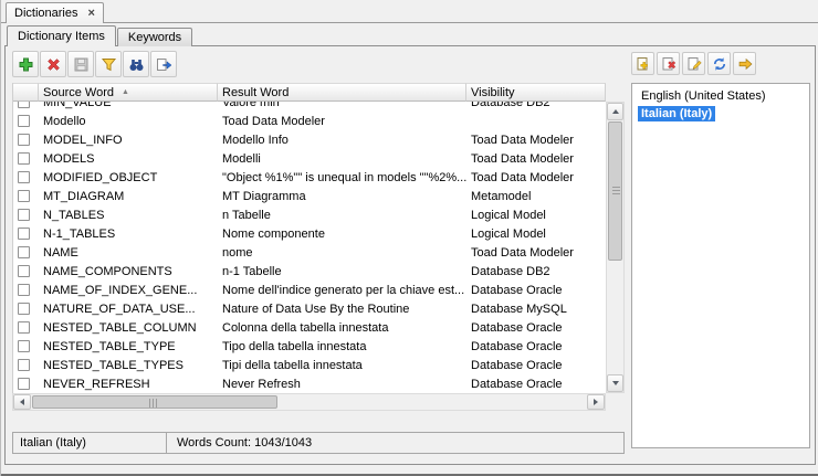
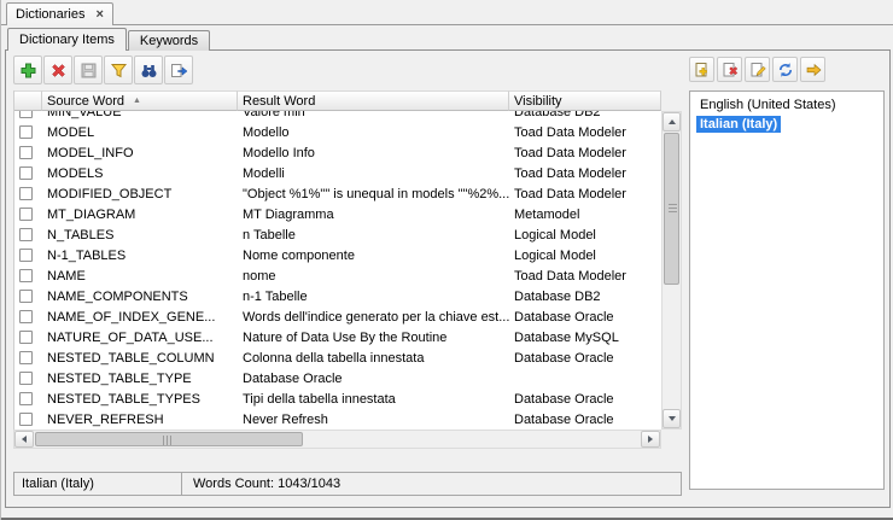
  Dictionaries
  ×
  Dictionary Items
  Keywords
  Source Word
  Result Word
  Visibility
  MIN_VALUE
  Valore min
  Database DB2
+ MODEL
  Modello
  Toad Data Modeler
  MODEL_INFO
  Modello Info
  Toad Data Modeler
  MODELS
  Modelli
  Toad Data Modeler
  MODIFIED_OBJECT
  "Object %1%"" is unequal in models ""%2%...
  Toad Data Modeler
  MT_DIAGRAM
  MT Diagramma
  Metamodel
  N_TABLES
  n Tabelle
  Logical Model
  N-1_TABLES
  Nome componente
  Logical Model
  NAME
  nome
  Toad Data Modeler
  NAME_COMPONENTS
  n-1 Tabelle
  Database DB2
  NAME_OF_INDEX_GENE...
- Nome dell'indice generato per la chiave est...
+ Words dell'indice generato per la chiave est...
  Database Oracle
  NATURE_OF_DATA_USE...
  Nature of Data Use By the Routine
  Database MySQL
  NESTED_TABLE_COLUMN
  Colonna della tabella innestata
  Database Oracle
  NESTED_TABLE_TYPE
- Tipo della tabella innestata
  Database Oracle
  NESTED_TABLE_TYPES
  Tipi della tabella innestata
  Database Oracle
  NEVER_REFRESH
  Never Refresh
  Database Oracle
  Italian (Italy)
  Words Count: 1043/1043
  English (United States)
  Italian (Italy)
